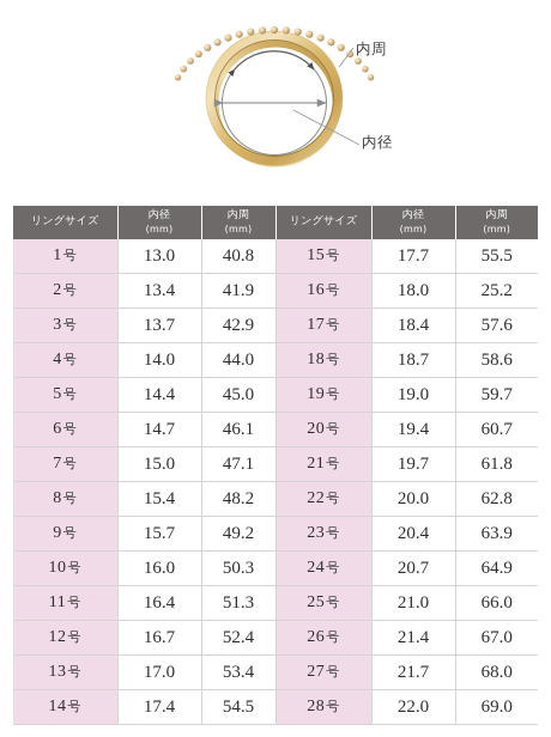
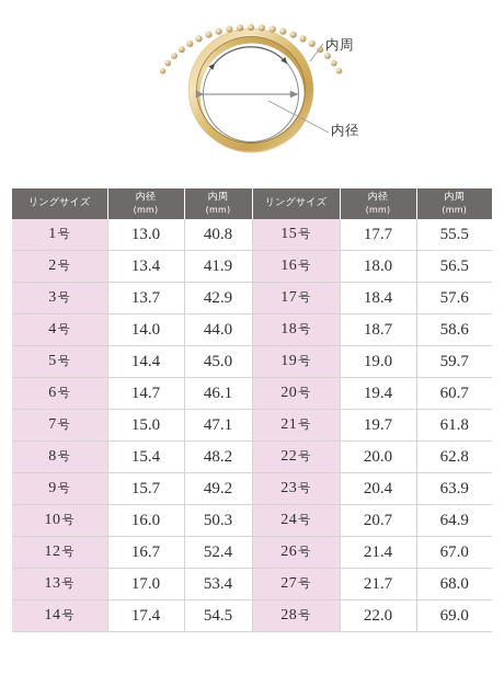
  内周
  内径
  リングサイズ	内径 (mm)	内周 (mm)	リングサイズ	内径 (mm)	内周 (mm)
  1号	13.0	40.8	15号	17.7	55.5
- 2号	13.4	41.9	16号	18.0	25.2
+ 2号	13.4	41.9	16号	18.0	56.5
  3号	13.7	42.9	17号	18.4	57.6
  4号	14.0	44.0	18号	18.7	58.6
  5号	14.4	45.0	19号	19.0	59.7
  6号	14.7	46.1	20号	19.4	60.7
  7号	15.0	47.1	21号	19.7	61.8
  8号	15.4	48.2	22号	20.0	62.8
  9号	15.7	49.2	23号	20.4	63.9
  10号	16.0	50.3	24号	20.7	64.9
- 11号	16.4	51.3	25号	21.0	66.0
  12号	16.7	52.4	26号	21.4	67.0
  13号	17.0	53.4	27号	21.7	68.0
  14号	17.4	54.5	28号	22.0	69.0
